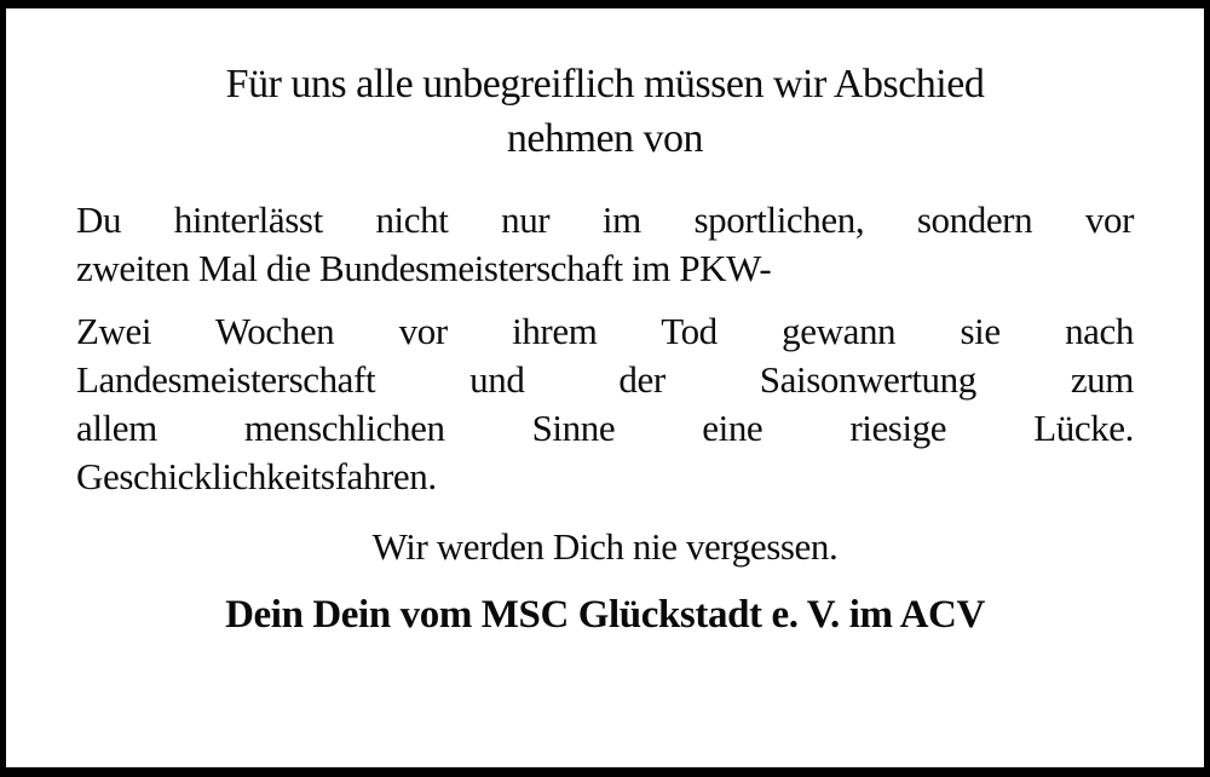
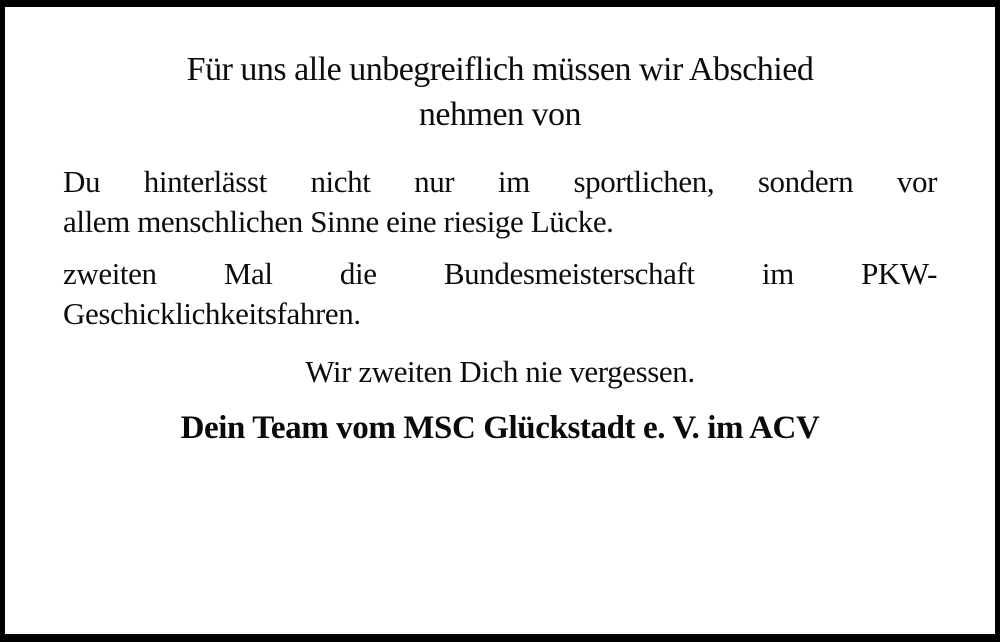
  Für uns alle unbegreiflich müssen wir Abschied
  nehmen von
  Du hinterlässt nicht nur im sportlichen, sondern vor
- zweiten Mal die Bundesmeisterschaft im PKW-
+ allem menschlichen Sinne eine riesige Lücke.
- Zwei Wochen vor ihrem Tod gewann sie nach
- Landesmeisterschaft und der Saisonwertung zum
- allem menschlichen Sinne eine riesige Lücke.
+ zweiten Mal die Bundesmeisterschaft im PKW-
  Geschicklichkeitsfahren.
- Wir werden Dich nie vergessen.
+ Wir zweiten Dich nie vergessen.
- Dein Dein vom MSC Glückstadt e. V. im ACV
+ Dein Team vom MSC Glückstadt e. V. im ACV
